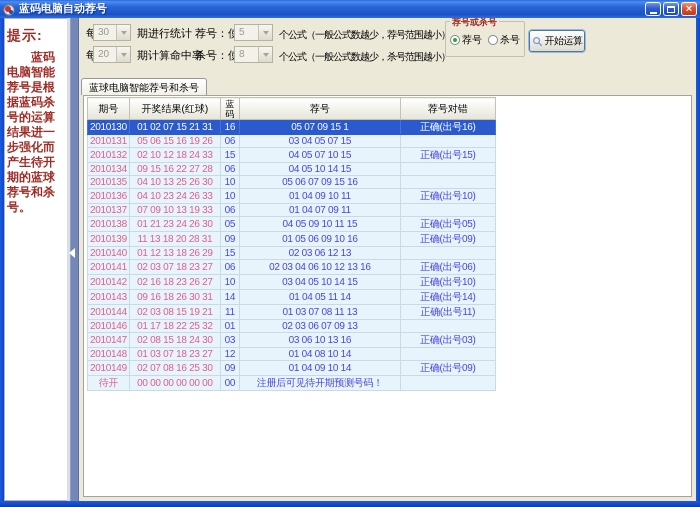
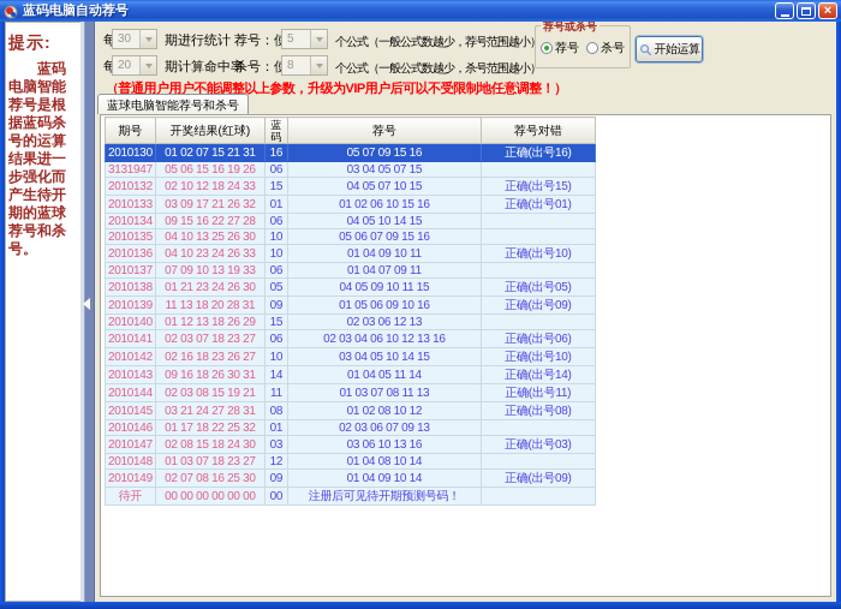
  蓝码电脑自动荐号
  ×
  提示:
  蓝码电脑智能荐号是根据蓝码杀号的运算结果进一步强化而产生待开期的蓝球荐号和杀号。
  每
  30
  期进行统计
  5
  个公式（一般公式数越少，荐号范围越小）
  每
  20
  期计算命中率
  8
  个公式（一般公式数越少，杀号范围越小）
+ （普通用户用户不能调整以上参数，升级为VIP用户后可以不受限制地任意调整！）
  荐号或杀号
  荐号
  杀号
  开始运算
  蓝球电脑智能荐号和杀号
  期号	开奖结果(红球)	蓝码	荐号	荐号对错
- 2010130	01 02 07 15 21 31	16	05 07 09 15 1	正确(出号16)
+ 2010130	01 02 07 15 21 31	16	05 07 09 15 16	正确(出号16)
- 2010131	05 06 15 16 19 26	06	03 04 05 07 15
+ 3131947	05 06 15 16 19 26	06	03 04 05 07 15
  2010132	02 10 12 18 24 33	15	04 05 07 10 15	正确(出号15)
+ 2010133	03 09 17 21 26 32	01	01 02 06 10 15 16	正确(出号01)
  2010134	09 15 16 22 27 28	06	04 05 10 14 15
  2010135	04 10 13 25 26 30	10	05 06 07 09 15 16
  2010136	04 10 23 24 26 33	10	01 04 09 10 11	正确(出号10)
  2010137	07 09 10 13 19 33	06	01 04 07 09 11
  2010138	01 21 23 24 26 30	05	04 05 09 10 11 15	正确(出号05)
  2010139	11 13 18 20 28 31	09	01 05 06 09 10 16	正确(出号09)
  2010140	01 12 13 18 26 29	15	02 03 06 12 13
  2010141	02 03 07 18 23 27	06	02 03 04 06 10 12 13 16	正确(出号06)
  2010142	02 16 18 23 26 27	10	03 04 05 10 14 15	正确(出号10)
  2010143	09 16 18 26 30 31	14	01 04 05 11 14	正确(出号14)
  2010144	02 03 08 15 19 21	11	01 03 07 08 11 13	正确(出号11)
+ 2010145	03 21 24 27 28 31	08	01 02 08 10 12	正确(出号08)
  2010146	01 17 18 22 25 32	01	02 03 06 07 09 13
  2010147	02 08 15 18 24 30	03	03 06 10 13 16	正确(出号03)
  2010148	01 03 07 18 23 27	12	01 04 08 10 14
  2010149	02 07 08 16 25 30	09	01 04 09 10 14	正确(出号09)
  待开	00 00 00 00 00 00	00	注册后可见待开期预测号码！
